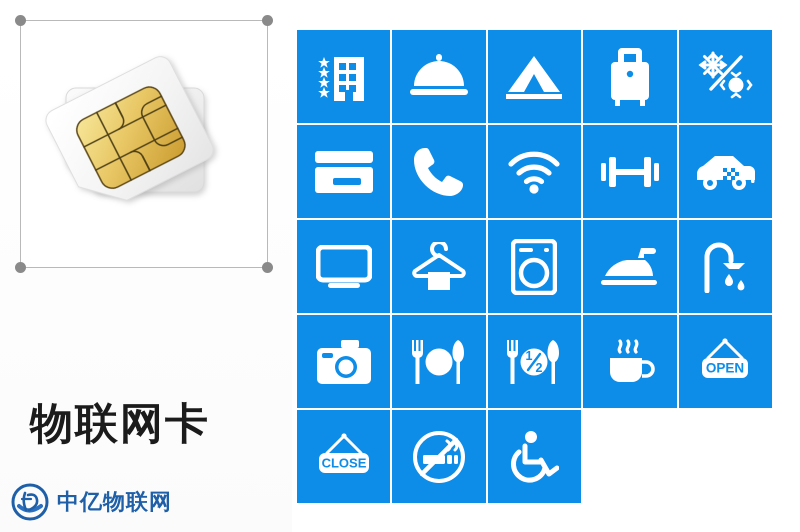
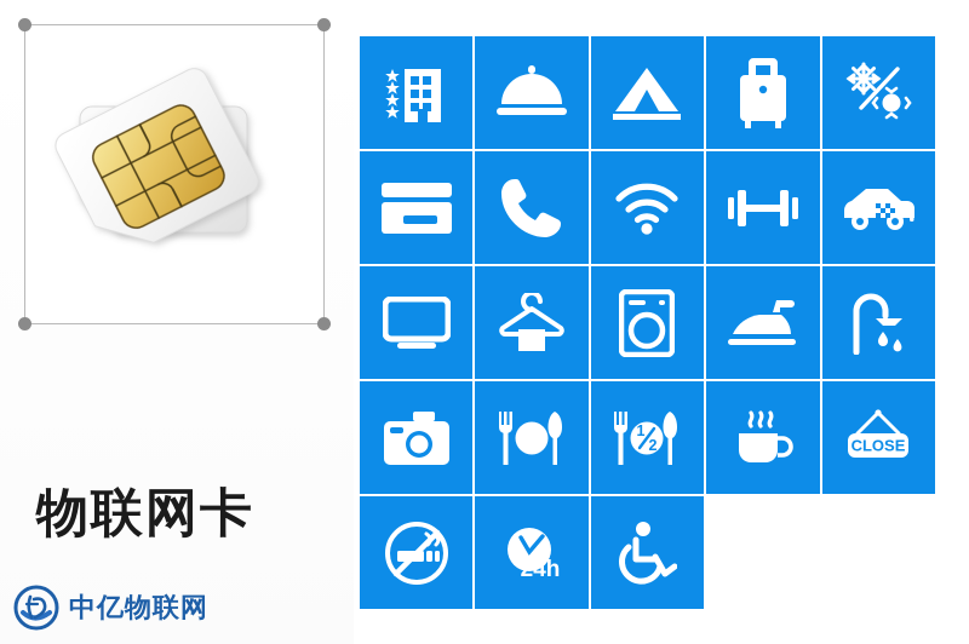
  物联网卡
  中亿物联网
  1
  2
- OPEN
  CLOSE
+ 24h
